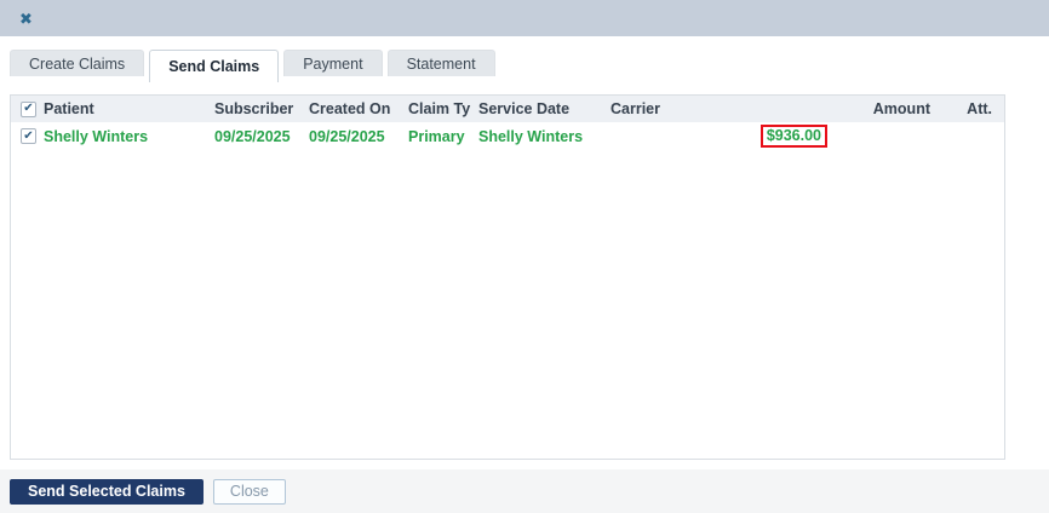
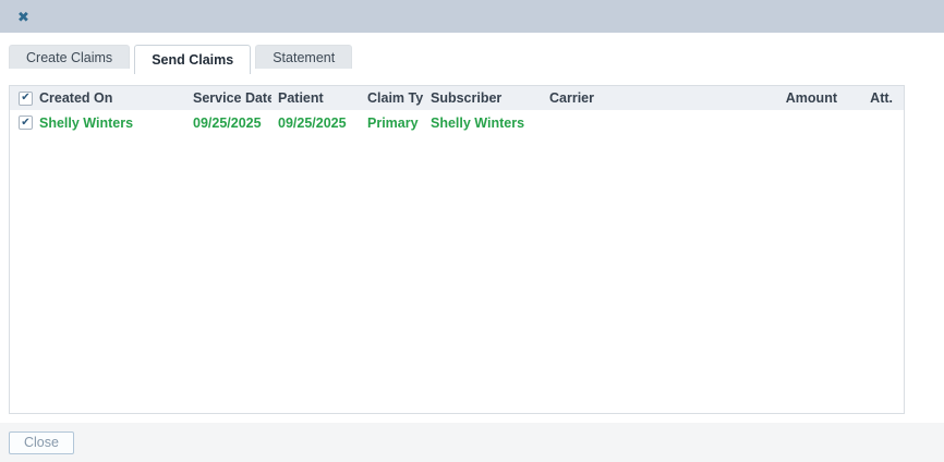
  ✖
  Create Claims
  Send Claims
- Payment
  Statement
  ✔
- Patient
+ Created On
- Subscriber
+ Service Date
- Created On
+ Patient
  Claim Ty
- Service Date
+ Subscriber
  Carrier
  Amount
  Att.
  ✔
  Shelly Winters
  09/25/2025
  09/25/2025
  Primary
  Shelly Winters
- $936.00
- Send Selected Claims
  Close
